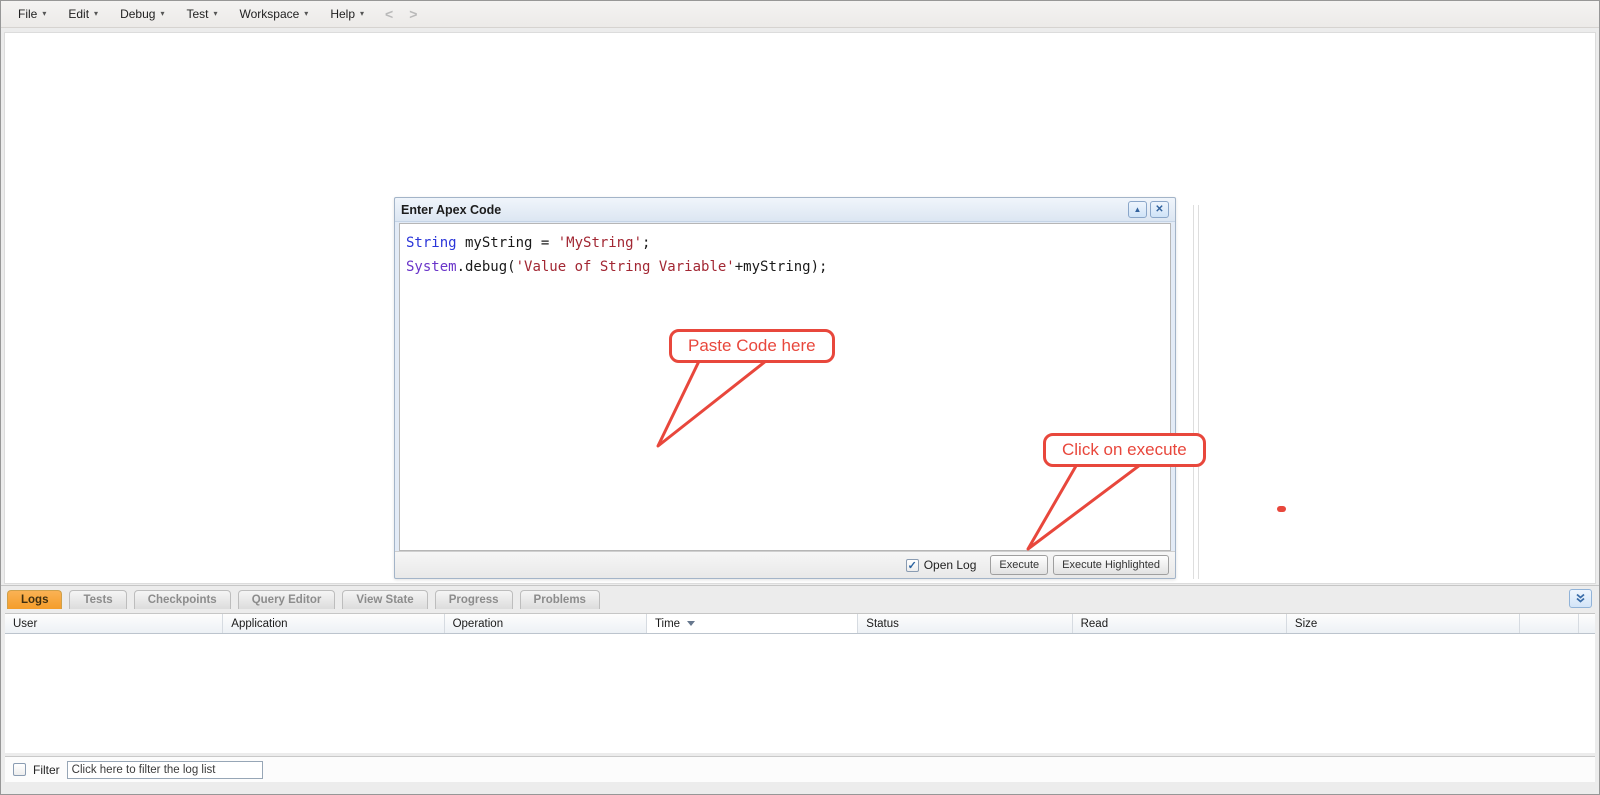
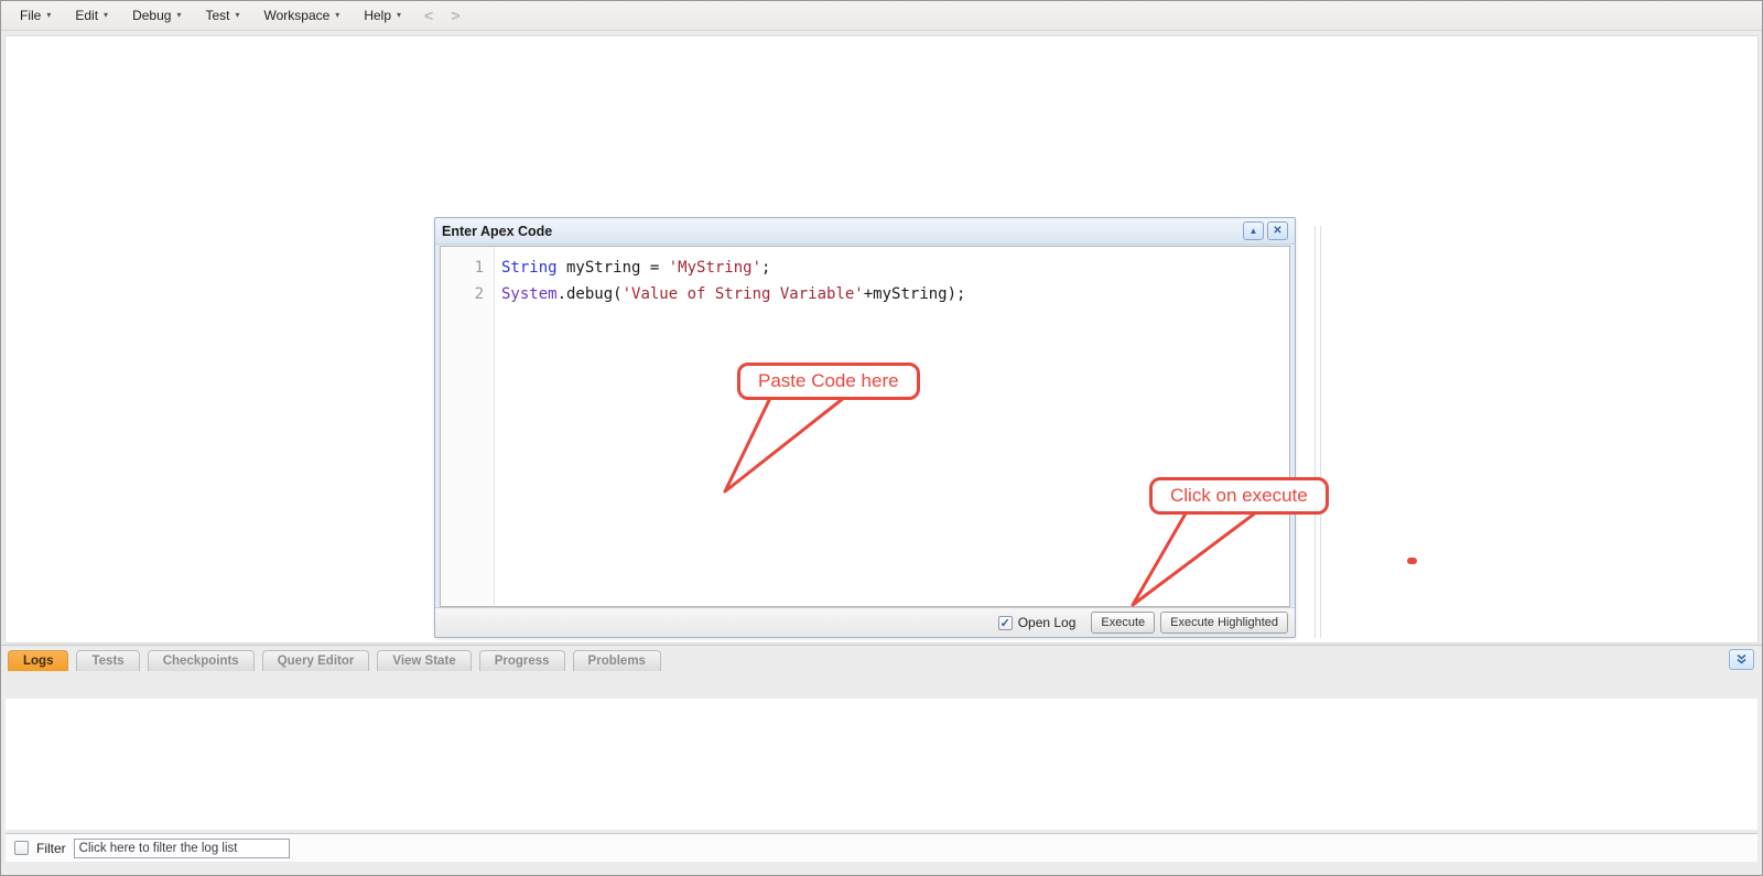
  File
  ▾
  Edit
  ▾
  Debug
  ▾
  Test
  ▾
  Workspace
  ▾
  Help
  ▾
  <
  >
  Enter Apex Code
  ▲
  ✕
+ 1
+ 2
  String myString = 'MyString';
  System.debug('Value of String Variable'+myString);
  Open Log
  Execute
  Execute Highlighted
  Paste Code here
  Click on execute
  Logs
  Tests
  Checkpoints
  Query Editor
  View State
  Progress
  Problems
- User
- Application
- Operation
- Time
- Status
- Read
- Size
  Filter
  Click here to filter the log list
